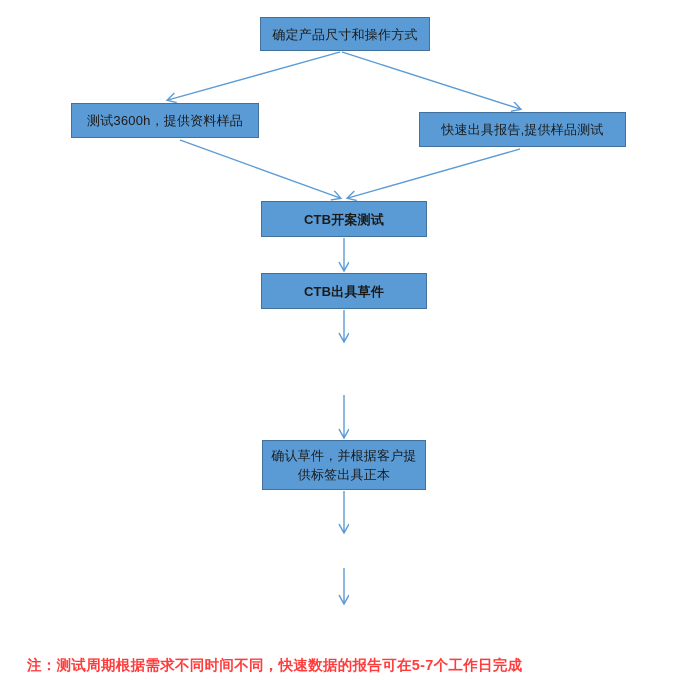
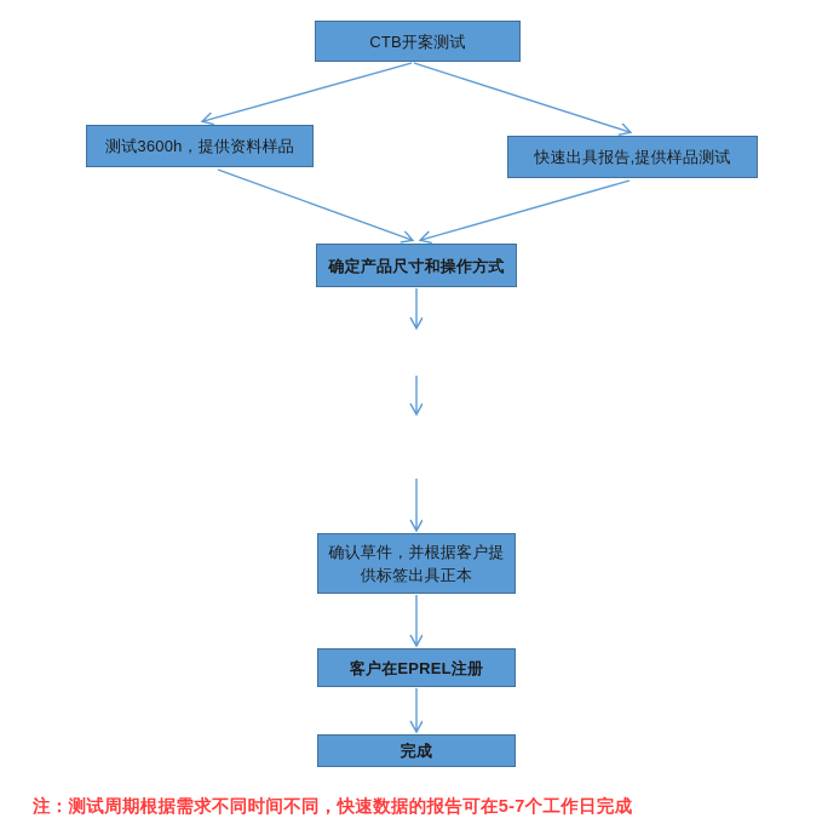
- 确定产品尺寸和操作方式
+ CTB开案测试
  测试3600h，提供资料样品
  快速出具报告,提供样品测试
- CTB开案测试
+ 确定产品尺寸和操作方式
- CTB出具草件
  确认草件，并根据客户提
  供标签出具正本
+ 客户在EPREL注册
+ 完成
  注：测试周期根据需求不同时间不同，快速数据的报告可在5-7个工作日完成
